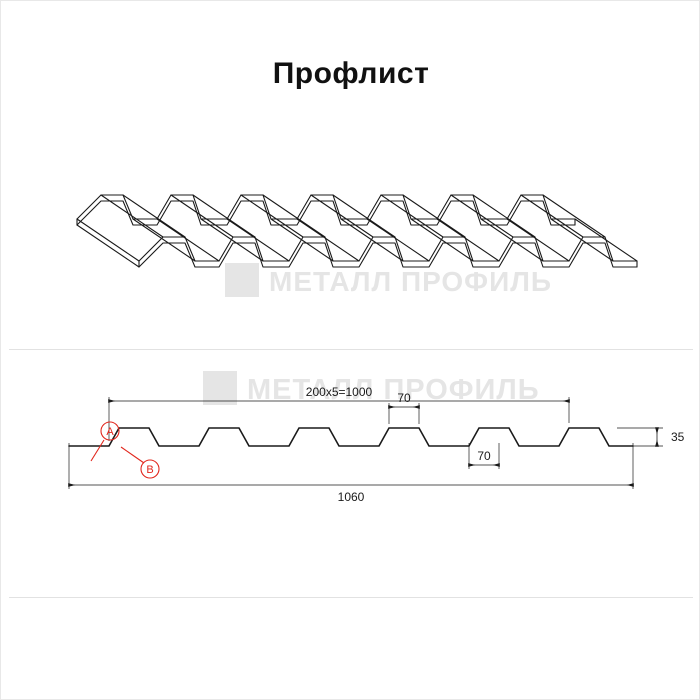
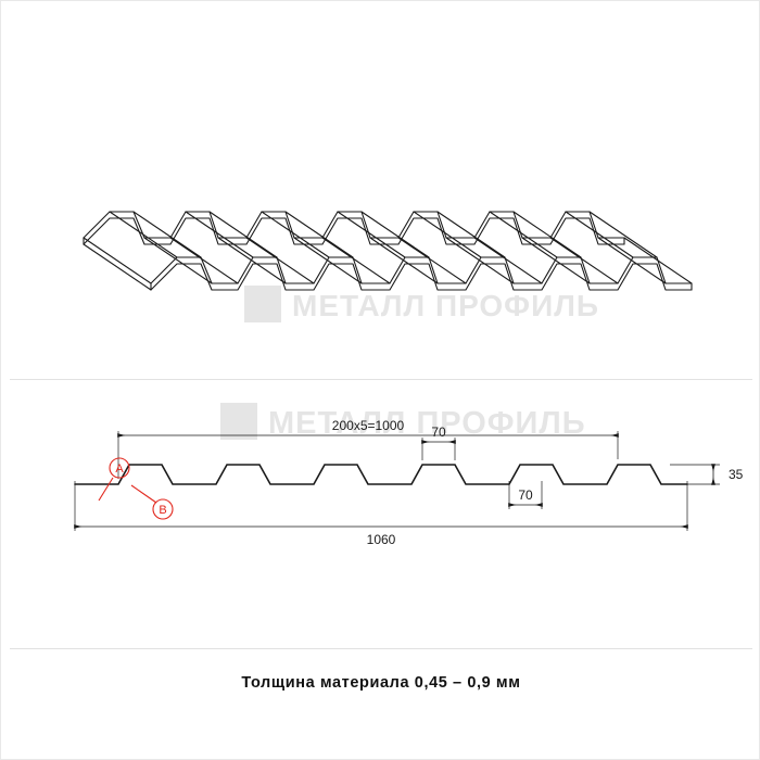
- Профлист
  МЕТАЛЛ ПРОФИЛЬ
  МЕТАЛЛ ПРОФИЛЬ
  200x5=1000
  1060
  70
  70
  35
  A
  B
+ Толщина материала 0,45 – 0,9 мм
